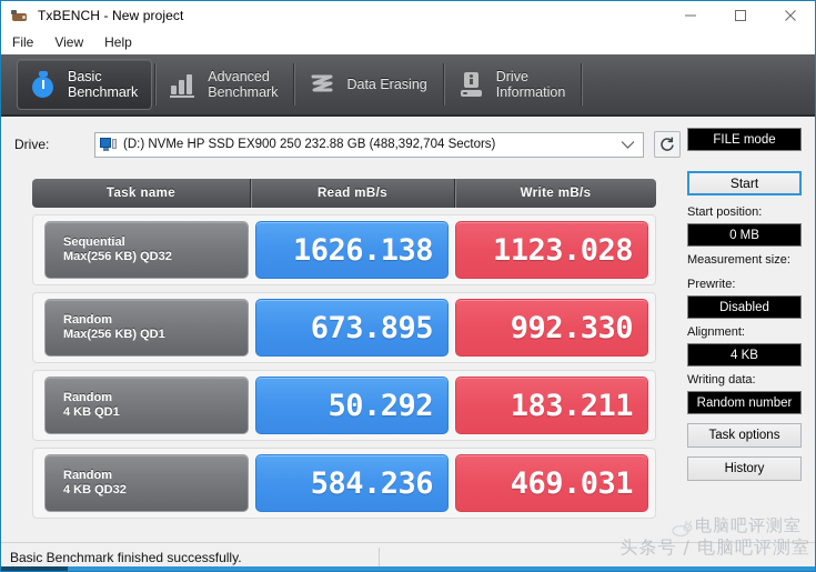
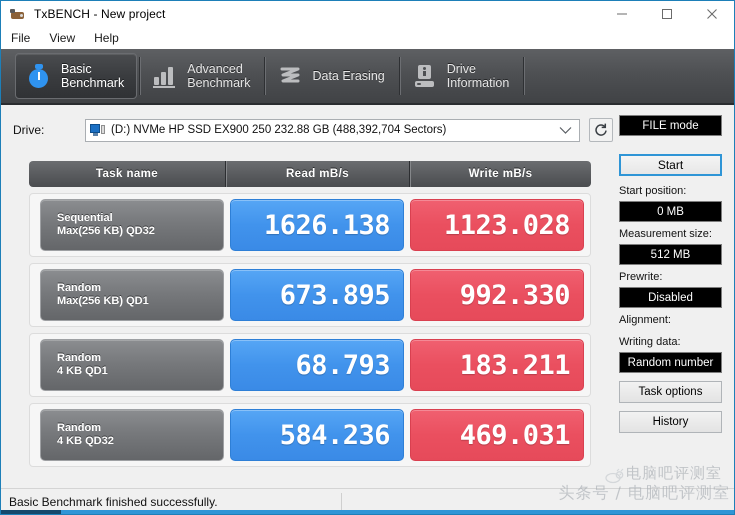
  TxBENCH - New project
  File
  View
  Help
  Basic
  Benchmark
  Advanced
  Benchmark
  Data Erasing
  Drive
  Information
  Drive:
  (D:) NVMe HP SSD EX900 250 232.88 GB (488,392,704 Sectors)
  Task name
  Read mB/s
  Write mB/s
  Sequential
  Max(256 KB) QD32
  1626.138
  1123.028
  Random
  Max(256 KB) QD1
  673.895
  992.330
  Random
  4 KB QD1
- 50.292
+ 68.793
  183.211
  Random
  4 KB QD32
  584.236
  469.031
  FILE mode
  Start
  Start position:
  0 MB
  Measurement size:
+ 512 MB
  Prewrite:
  Disabled
  Alignment:
- 4 KB
  Writing data:
  Random number
  Task options
  History
  Basic Benchmark finished successfully.
  电脑吧评测室
  头条号 / 电脑吧评测室
